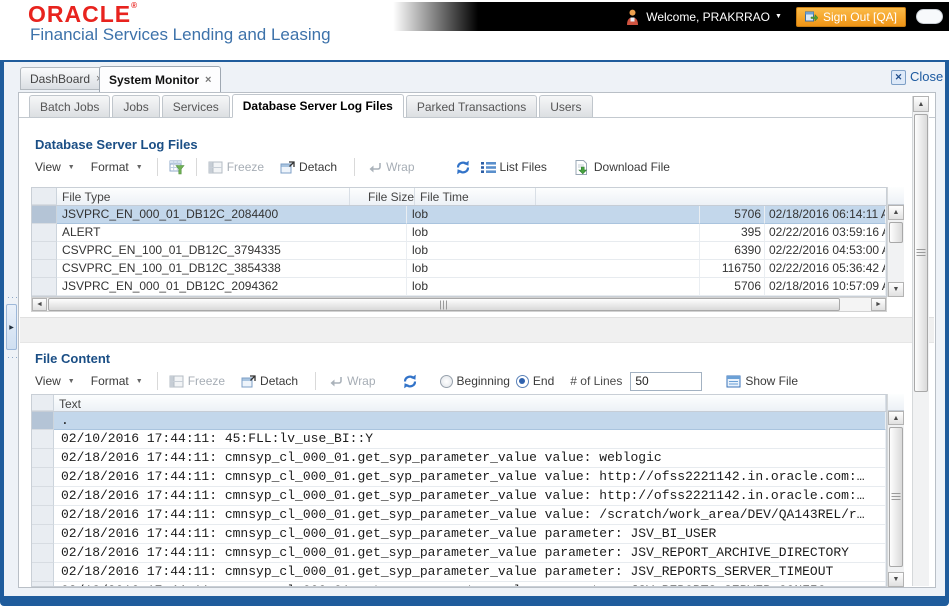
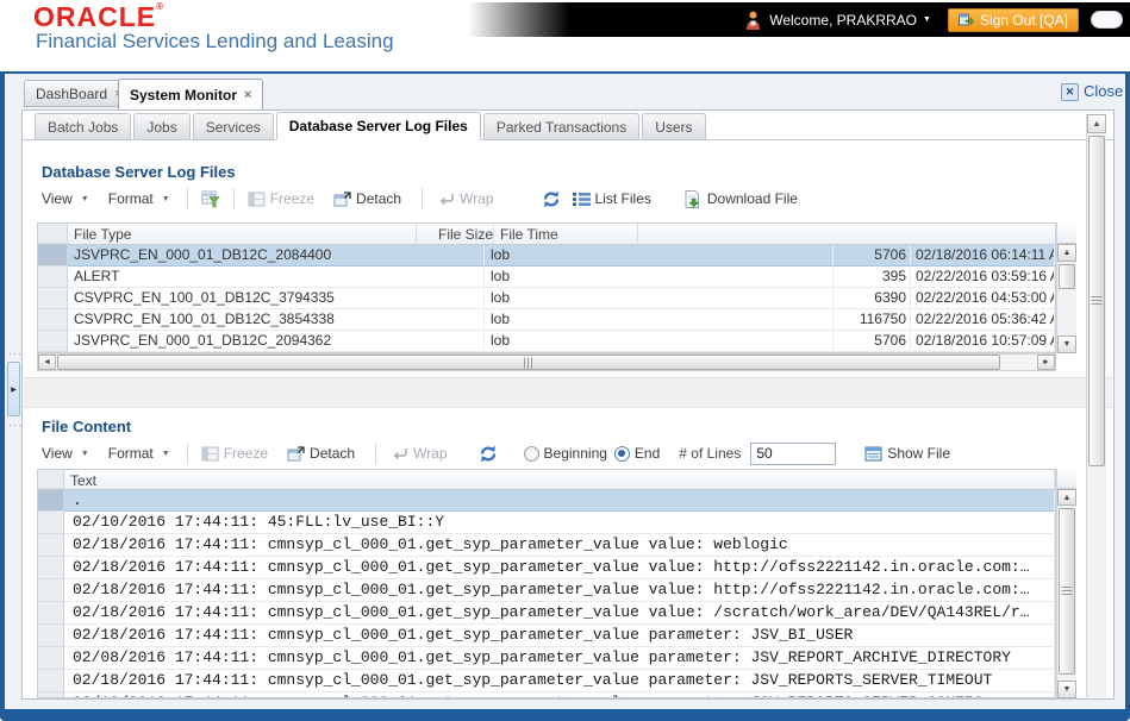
  ORACLE®
  Financial Services Lending and Leasing
  Welcome, PRAKRRAO
  Sign Out [QA]
  DashBoard
  System Monitor
  ×
  ✕
  Close
  Batch Jobs
  Jobs
  Services
  Database Server Log Files
  Parked Transactions
  Users
  Database Server Log Files
  View
  Format
  Freeze
  Detach
  Wrap
  List Files
  Download File
  File Type
  File Size
  File Time
  JSVPRC_EN_000_01_DB12C_2084400
  lob
  5706
  02/18/2016 06:14:11 A
  ALERT
  lob
  395
  02/22/2016 03:59:16 A
  CSVPRC_EN_100_01_DB12C_3794335
  lob
  6390
  02/22/2016 04:53:00 A
  CSVPRC_EN_100_01_DB12C_3854338
  lob
  116750
  02/22/2016 05:36:42 A
  JSVPRC_EN_000_01_DB12C_2094362
  lob
  5706
  02/18/2016 10:57:09 A
  File Content
  View
  Format
  Freeze
  Detach
  Wrap
  Beginning
  End
  # of Lines
  50
  Show File
  Text
  .
  02/10/2016 17:44:11: 45:FLL:lv_use_BI::Y
  02/18/2016 17:44:11: cmnsyp_cl_000_01.get_syp_parameter_value value: weblogic
  02/18/2016 17:44:11: cmnsyp_cl_000_01.get_syp_parameter_value value: http://ofss2221142.in.oracle.com:…
  02/18/2016 17:44:11: cmnsyp_cl_000_01.get_syp_parameter_value value: http://ofss2221142.in.oracle.com:…
  02/18/2016 17:44:11: cmnsyp_cl_000_01.get_syp_parameter_value value: /scratch/work_area/DEV/QA143REL/r…
  02/18/2016 17:44:11: cmnsyp_cl_000_01.get_syp_parameter_value parameter: JSV_BI_USER
- 02/18/2016 17:44:11: cmnsyp_cl_000_01.get_syp_parameter_value parameter: JSV_REPORT_ARCHIVE_DIRECTORY
+ 02/08/2016 17:44:11: cmnsyp_cl_000_01.get_syp_parameter_value parameter: JSV_REPORT_ARCHIVE_DIRECTORY
  02/18/2016 17:44:11: cmnsyp_cl_000_01.get_syp_parameter_value parameter: JSV_REPORTS_SERVER_TIMEOUT
